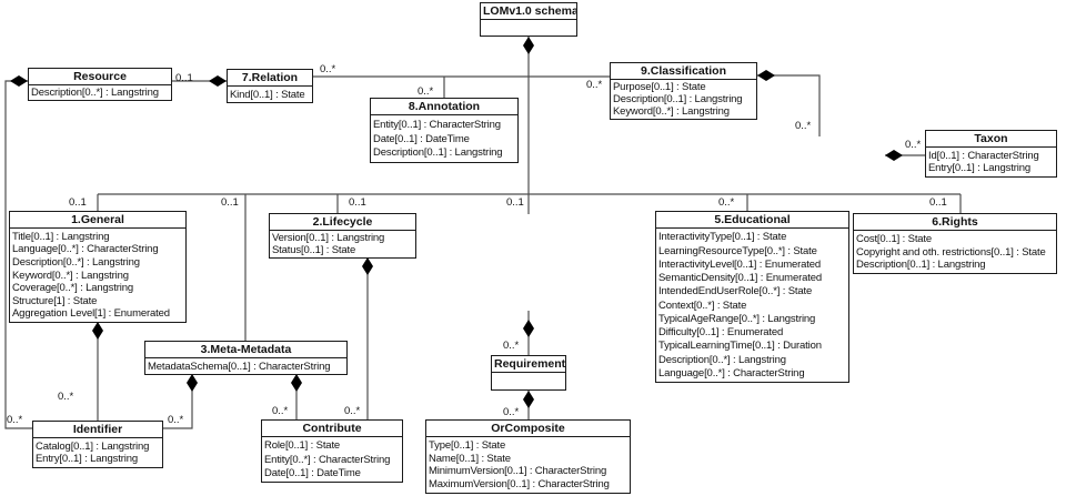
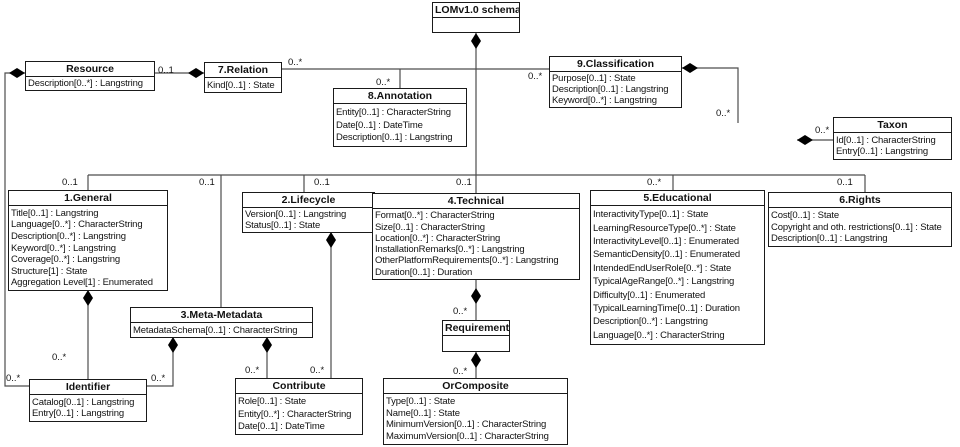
  LOMv1.0 schema
  Resource
  Description[0..*] : Langstring
  7.Relation
  Kind[0..1] : State
  8.Annotation
  Entity[0..1] : CharacterString
  Date[0..1] : DateTime
  Description[0..1] : Langstring
  9.Classification
  Purpose[0..1] : State
  Description[0..1] : Langstring
  Keyword[0..*] : Langstring
  Taxon
  Id[0..1] : CharacterString
  Entry[0..1] : Langstring
  1.General
  Title[0..1] : Langstring
  Language[0..*] : CharacterString
  Description[0..*] : Langstring
  Keyword[0..*] : Langstring
  Coverage[0..*] : Langstring
  Structure[1] : State
  Aggregation Level[1] : Enumerated
  2.Lifecycle
  Version[0..1] : Langstring
  Status[0..1] : State
+ 4.Technical
+ Format[0..*] : CharacterString
+ Size[0..1] : CharacterString
+ Location[0..*] : CharacterString
+ InstallationRemarks[0..*] : Langstring
+ OtherPlatformRequirements[0..*] : Langstring
+ Duration[0..1] : Duration
  5.Educational
  InteractivityType[0..1] : State
  LearningResourceType[0..*] : State
  InteractivityLevel[0..1] : Enumerated
  SemanticDensity[0..1] : Enumerated
  IntendedEndUserRole[0..*] : State
- Context[0..*] : State
  TypicalAgeRange[0..*] : Langstring
  Difficulty[0..1] : Enumerated
  TypicalLearningTime[0..1] : Duration
  Description[0..*] : Langstring
  Language[0..*] : CharacterString
  6.Rights
  Cost[0..1] : State
  Copyright and oth. restrictions[0..1] : State
  Description[0..1] : Langstring
  3.Meta-Metadata
  MetadataSchema[0..1] : CharacterString
  Requirement
  Identifier
  Catalog[0..1] : Langstring
  Entry[0..1] : Langstring
  Contribute
  Role[0..1] : State
  Entity[0..*] : CharacterString
  Date[0..1] : DateTime
  OrComposite
  Type[0..1] : State
  Name[0..1] : State
  MinimumVersion[0..1] : CharacterString
  MaximumVersion[0..1] : CharacterString
  0..1
  0..*
  0..*
  0..*
  0..*
  0..*
  0..1
  0..1
  0..1
  0..1
  0..*
  0..1
  0..*
  0..*
  0..*
  0..*
  0..*
  0..*
  0..*
